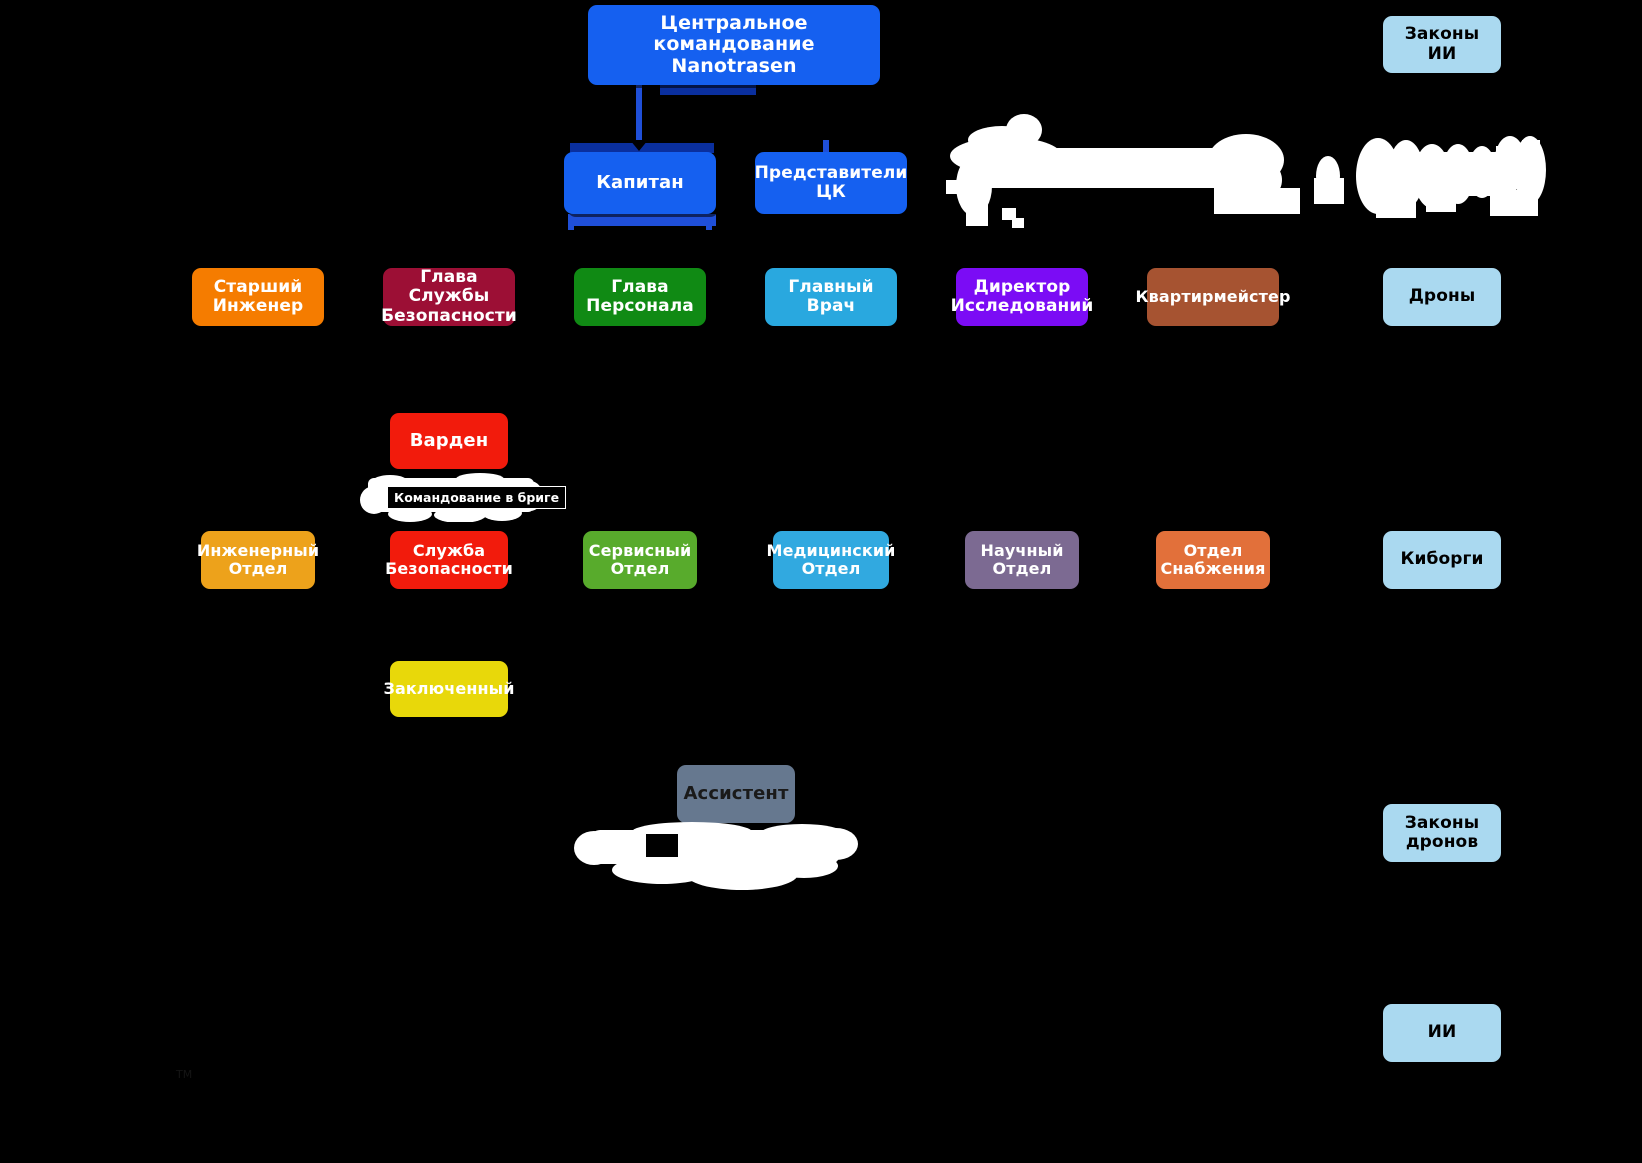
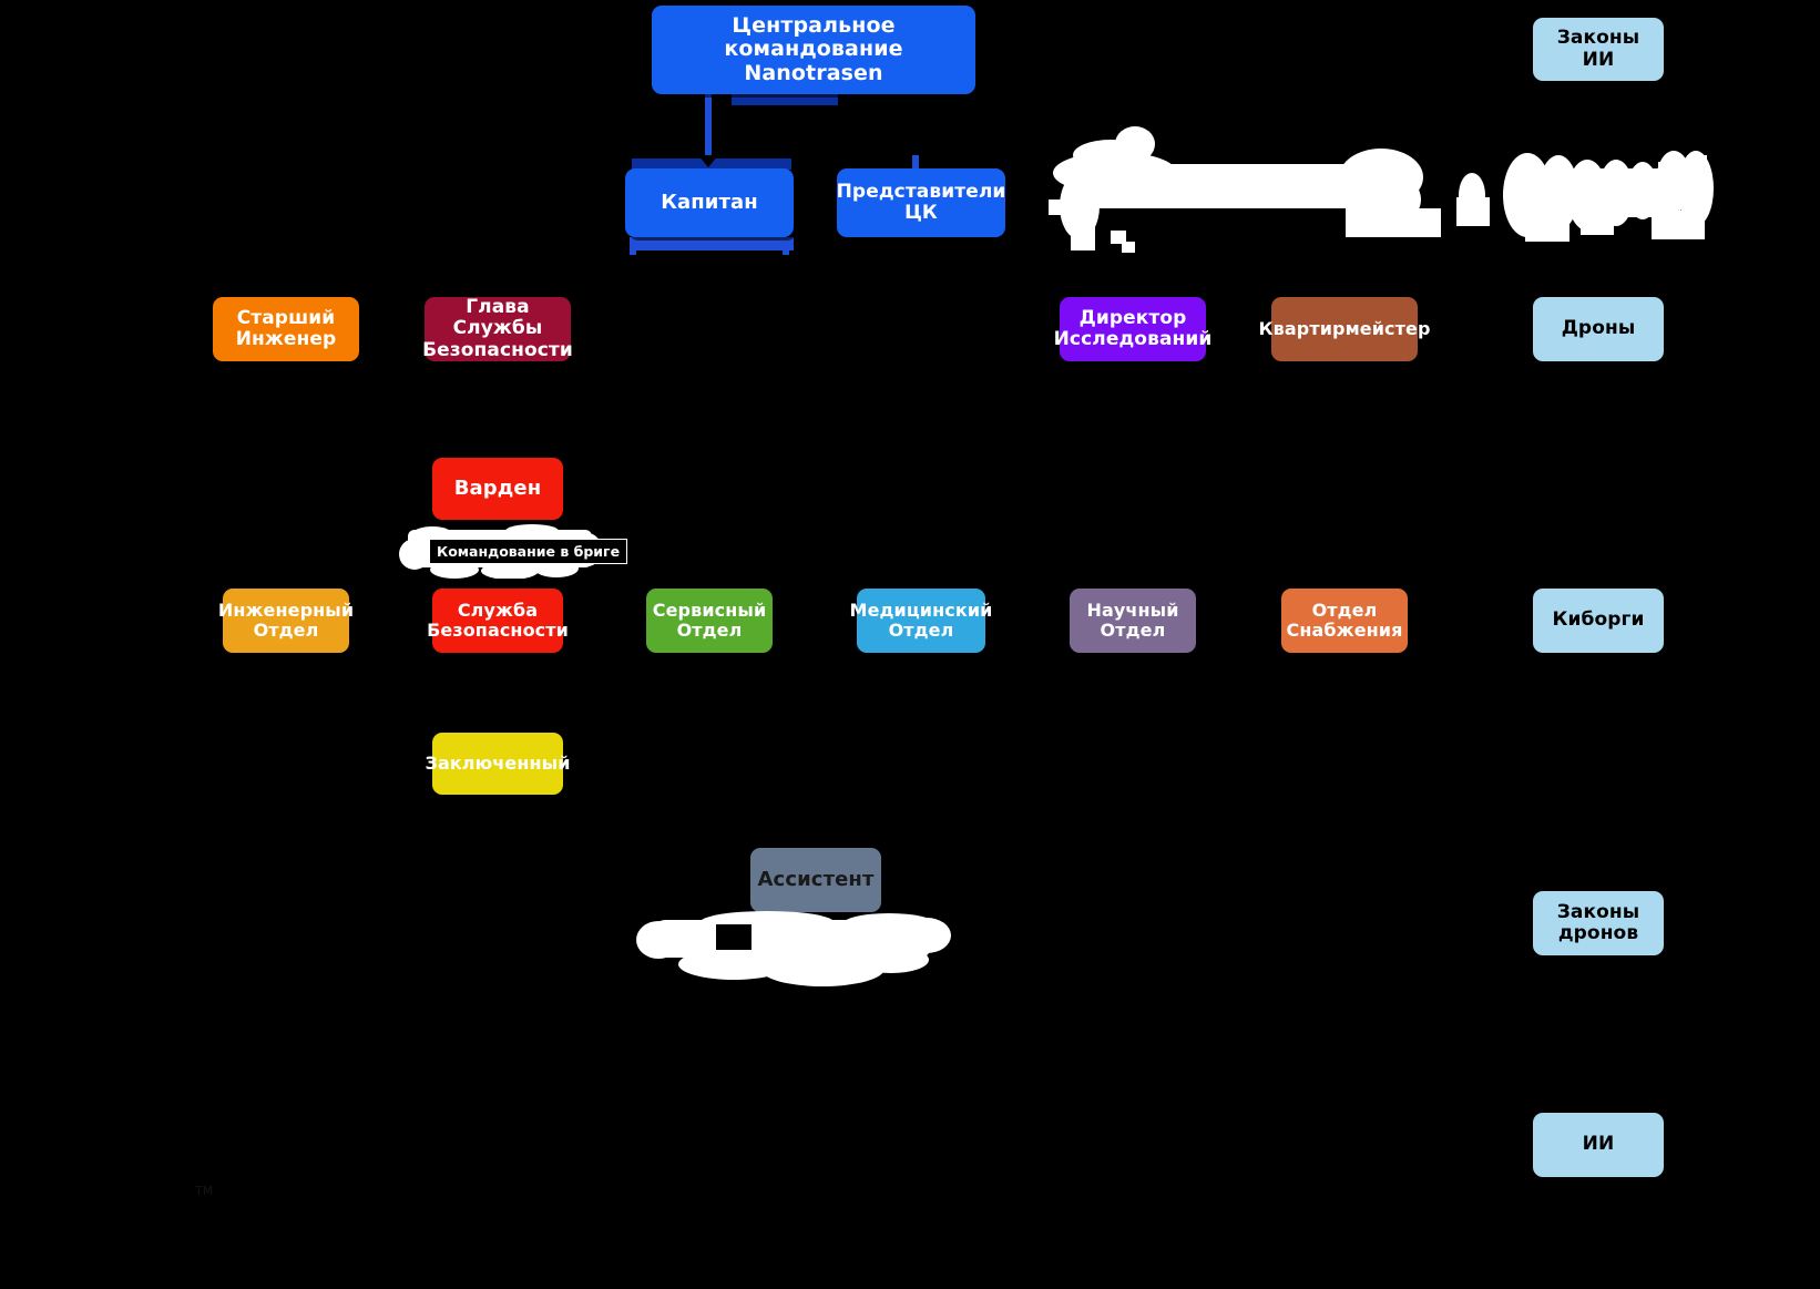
  Центральное командование
  Nanotrasen
  Законы ИИ
  Капитан
  Представители
  ЦК
  Старший
  Инженер
  Глава Службы
  Безопасности
- Глава
- Персонала
- Главный Врач
  Директор
  Исследований
  Квартирмейстер
  Дроны
  Варден
  Инженерный
  Отдел
  Служба
  Безопасности
  Сервисный
  Отдел
  Медицинский
  Отдел
  Научный
  Отдел
  Отдел
  Снабжения
  Киборги
  Заключенный
  Ассистент
  Законы
  дронов
  ИИ
  Командование в бриге
